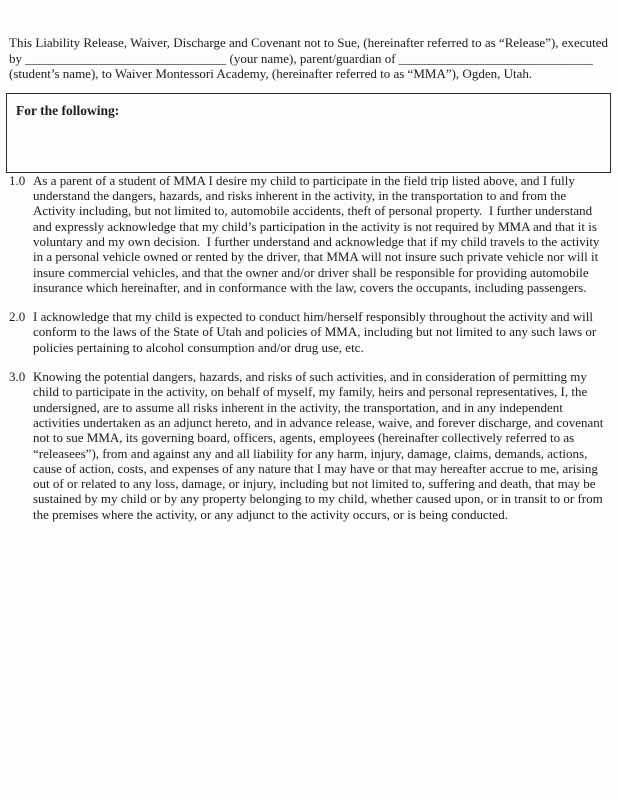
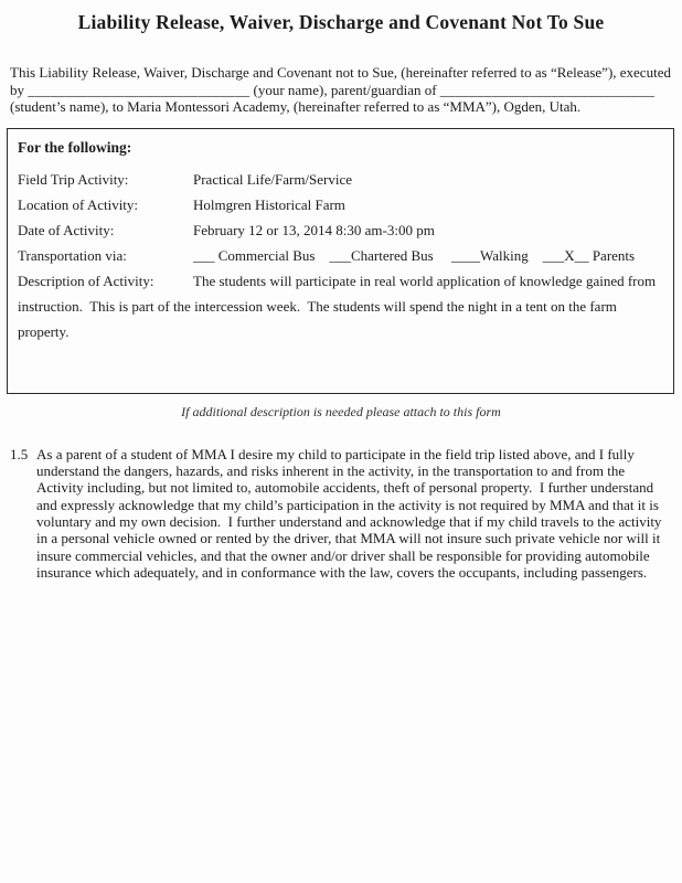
+ Liability Release, Waiver, Discharge and Covenant Not To Sue
- This Liability Release, Waiver, Discharge and Covenant not to Sue, (hereinafter referred to as “Release”), executed by ______________________________ (your name), parent/guardian of _____________________________ (student’s name), to Waiver Montessori Academy, (hereinafter referred to as “MMA”), Ogden, Utah.
+ This Liability Release, Waiver, Discharge and Covenant not to Sue, (hereinafter referred to as “Release”), executed by ______________________________ (your name), parent/guardian of _____________________________ (student’s name), to Maria Montessori Academy, (hereinafter referred to as “MMA”), Ogden, Utah.
  For the following:
+ Field Trip Activity: Practical Life/Farm/Service
+ Location of Activity: Holmgren Historical Farm
+ Date of Activity: February 12 or 13, 2014 8:30 am-3:00 pm
+ Transportation via: ___ Commercial Bus ___Chartered Bus ____Walking ___X__ Parents
+ Description of Activity: The students will participate in real world application of knowledge gained from instruction. This is part of the intercession week. The students will spend the night in a tent on the farm property.
+ If additional description is needed please attach to this form
- 1.0
+ 1.5
- As a parent of a student of MMA I desire my child to participate in the field trip listed above, and I fully understand the dangers, hazards, and risks inherent in the activity, in the transportation to and from the Activity including, but not limited to, automobile accidents, theft of personal property. I further understand and expressly acknowledge that my child’s participation in the activity is not required by MMA and that it is voluntary and my own decision. I further understand and acknowledge that if my child travels to the activity in a personal vehicle owned or rented by the driver, that MMA will not insure such private vehicle nor will it insure commercial vehicles, and that the owner and/or driver shall be responsible for providing automobile insurance which hereinafter, and in conformance with the law, covers the occupants, including passengers.
+ As a parent of a student of MMA I desire my child to participate in the field trip listed above, and I fully understand the dangers, hazards, and risks inherent in the activity, in the transportation to and from the Activity including, but not limited to, automobile accidents, theft of personal property. I further understand and expressly acknowledge that my child’s participation in the activity is not required by MMA and that it is voluntary and my own decision. I further understand and acknowledge that if my child travels to the activity in a personal vehicle owned or rented by the driver, that MMA will not insure such private vehicle nor will it insure commercial vehicles, and that the owner and/or driver shall be responsible for providing automobile insurance which adequately, and in conformance with the law, covers the occupants, including passengers.
- 2.0
- I acknowledge that my child is expected to conduct him/herself responsibly throughout the activity and will conform to the laws of the State of Utah and policies of MMA, including but not limited to any such laws or policies pertaining to alcohol consumption and/or drug use, etc.
- 3.0
- Knowing the potential dangers, hazards, and risks of such activities, and in consideration of permitting my child to participate in the activity, on behalf of myself, my family, heirs and personal representatives, I, the undersigned, are to assume all risks inherent in the activity, the transportation, and in any independent activities undertaken as an adjunct hereto, and in advance release, waive, and forever discharge, and covenant not to sue MMA, its governing board, officers, agents, employees (hereinafter collectively referred to as “releasees”), from and against any and all liability for any harm, injury, damage, claims, demands, actions, cause of action, costs, and expenses of any nature that I may have or that may hereafter accrue to me, arising out of or related to any loss, damage, or injury, including but not limited to, suffering and death, that may be sustained by my child or by any property belonging to my child, whether caused upon, or in transit to or from the premises where the activity, or any adjunct to the activity occurs, or is being conducted.
